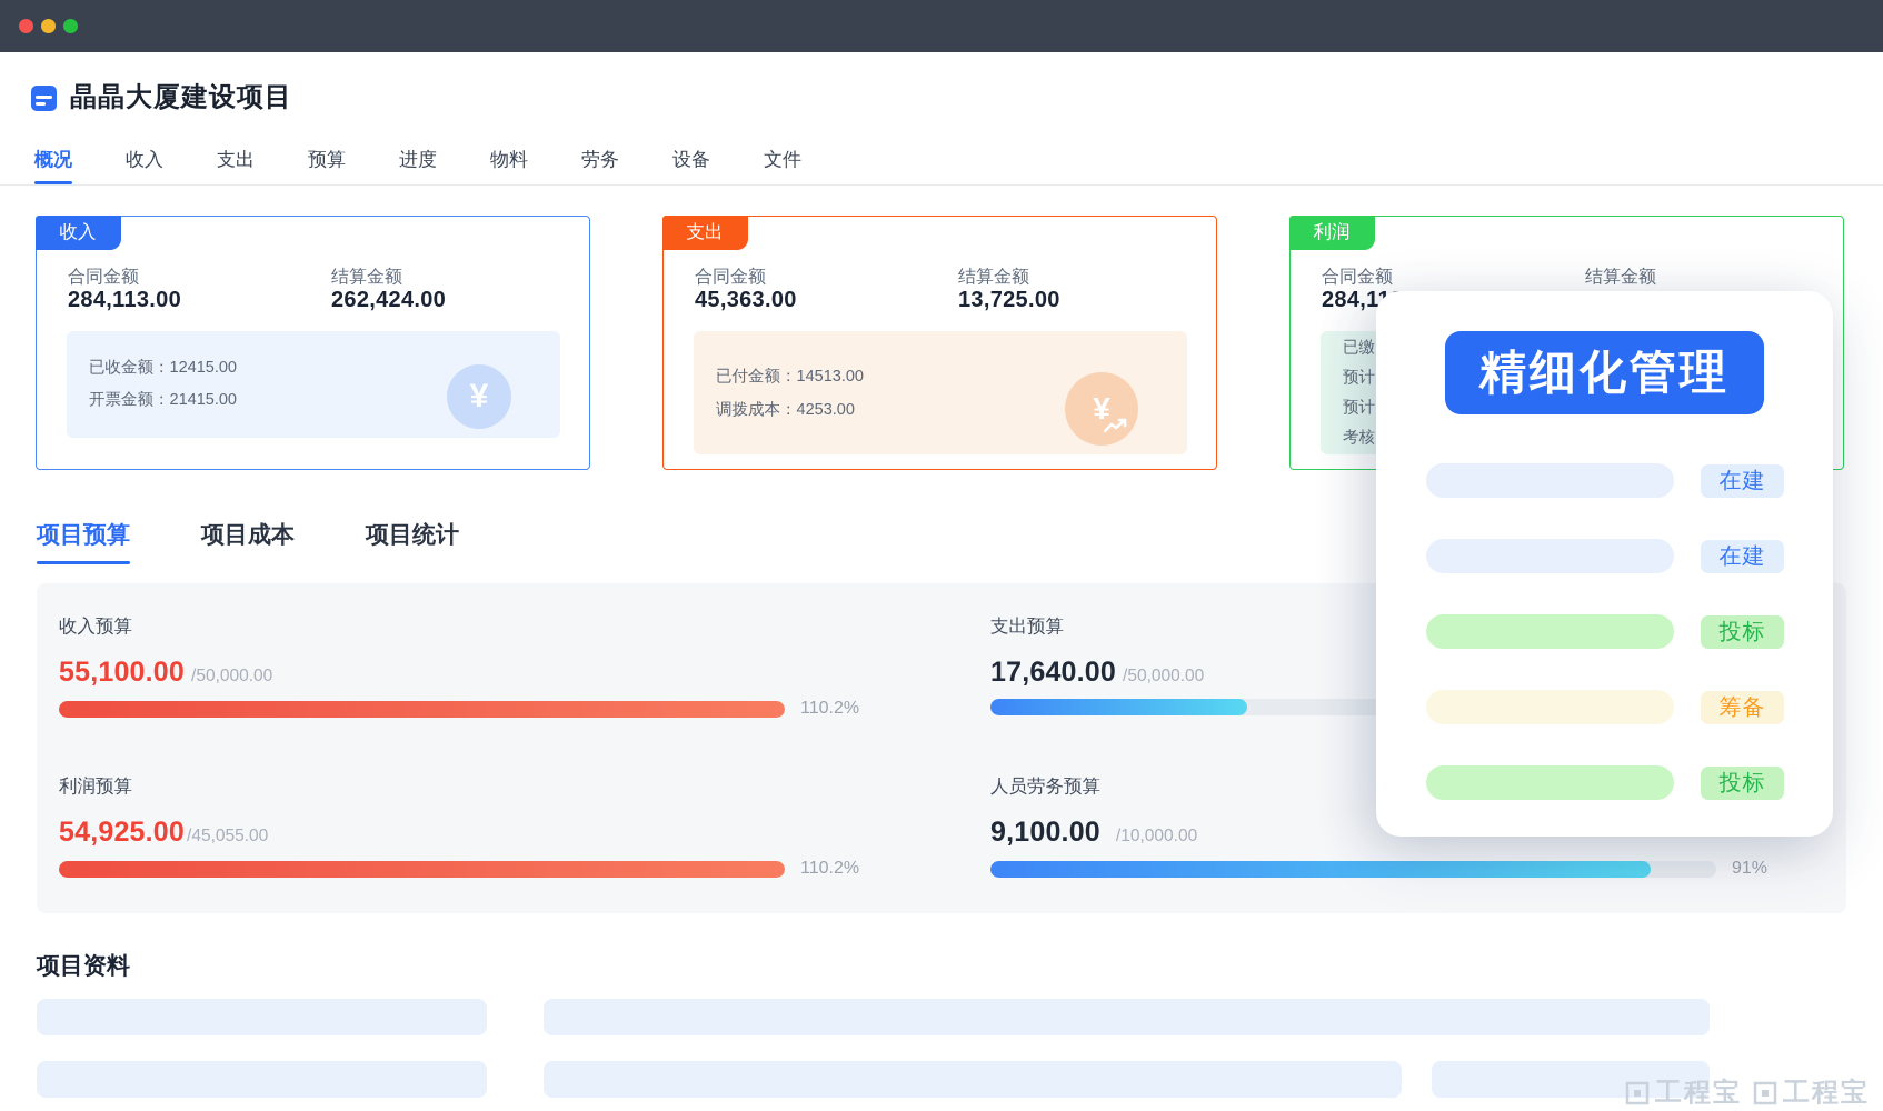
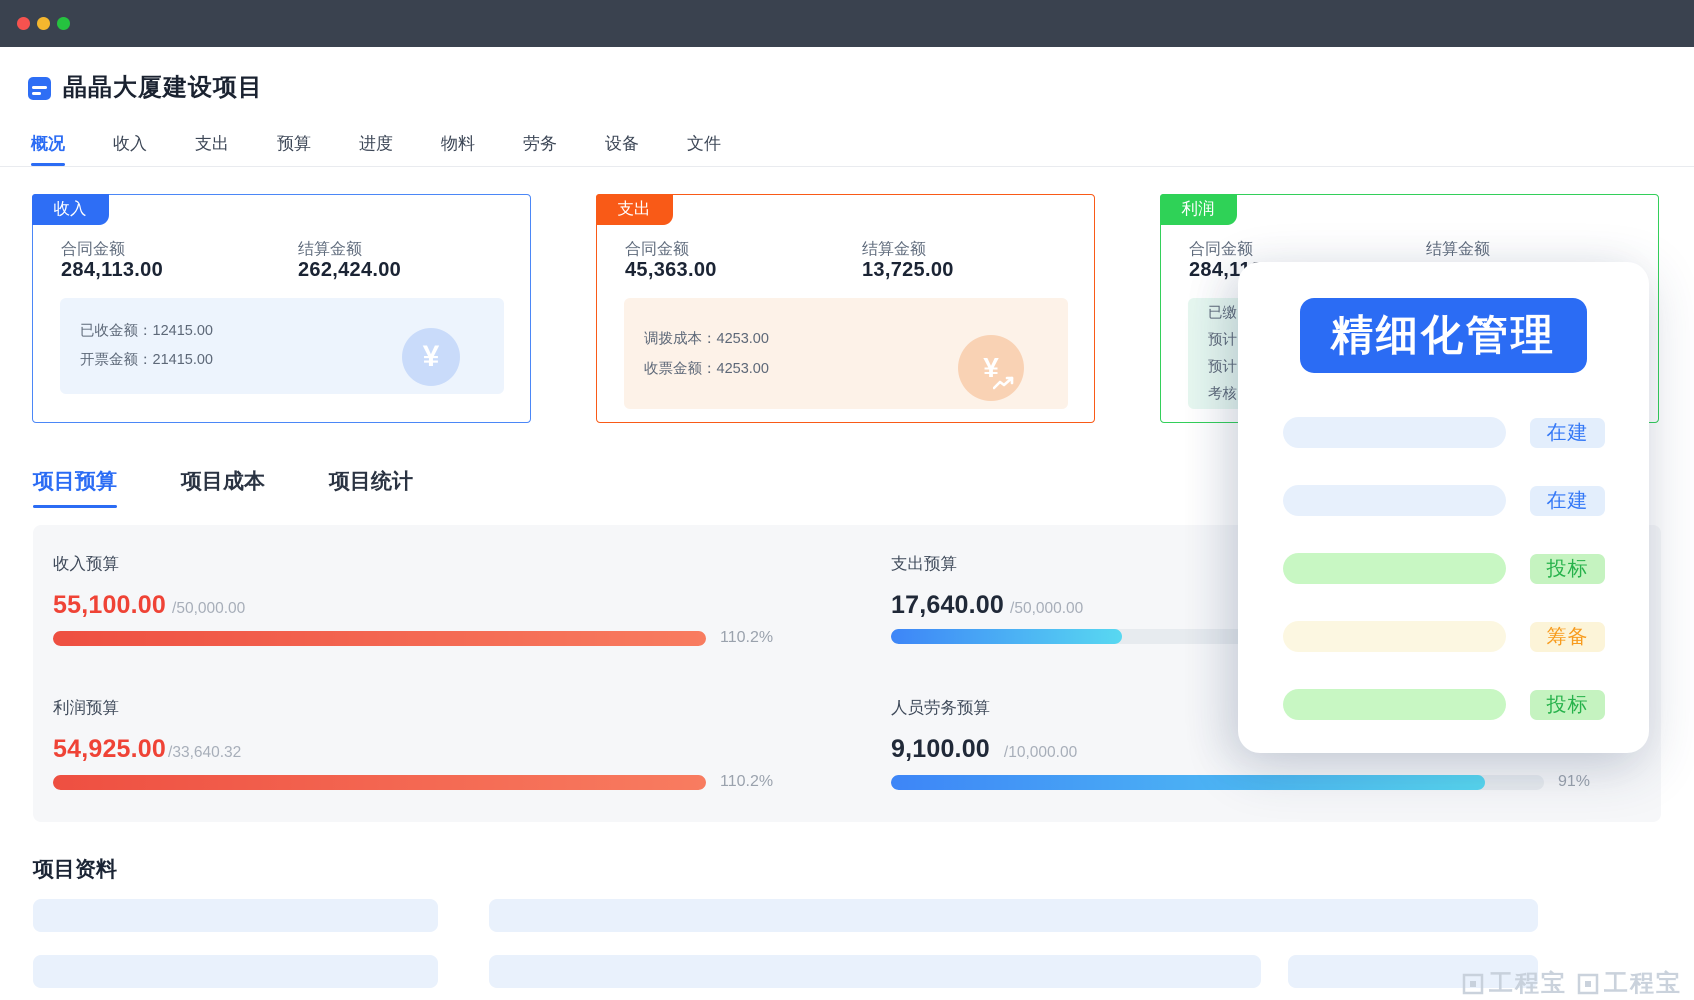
  晶晶大厦建设项目
  概况
  收入
  支出
  预算
  进度
  物料
  劳务
  设备
  文件
  收入
  合同金额
  284,113.00
  结算金额
  262,424.00
  已收金额：12415.00
  开票金额：21415.00
  ¥
  支出
  合同金额
  45,363.00
  结算金额
  13,725.00
- 已付金额：14513.00
  调拨成本：4253.00
+ 收票金额：4253.00
  ¥
  利润
  合同金额
  结算金额
  已缴
  预计
  预计
  考核
  项目预算
  项目成本
  项目统计
  收入预算
  55,100.00
  /50,000.00
  110.2%
  支出预算
  17,640.00
  /50,000.00
  利润预算
  54,925.00
- /45,055.00
+ /33,640.32
  110.2%
  人员劳务预算
  9,100.00
  /10,000.00
  91%
  项目资料
  工程宝
  工程宝
  精细化管理
  在建
  在建
  投标
  筹备
  投标
